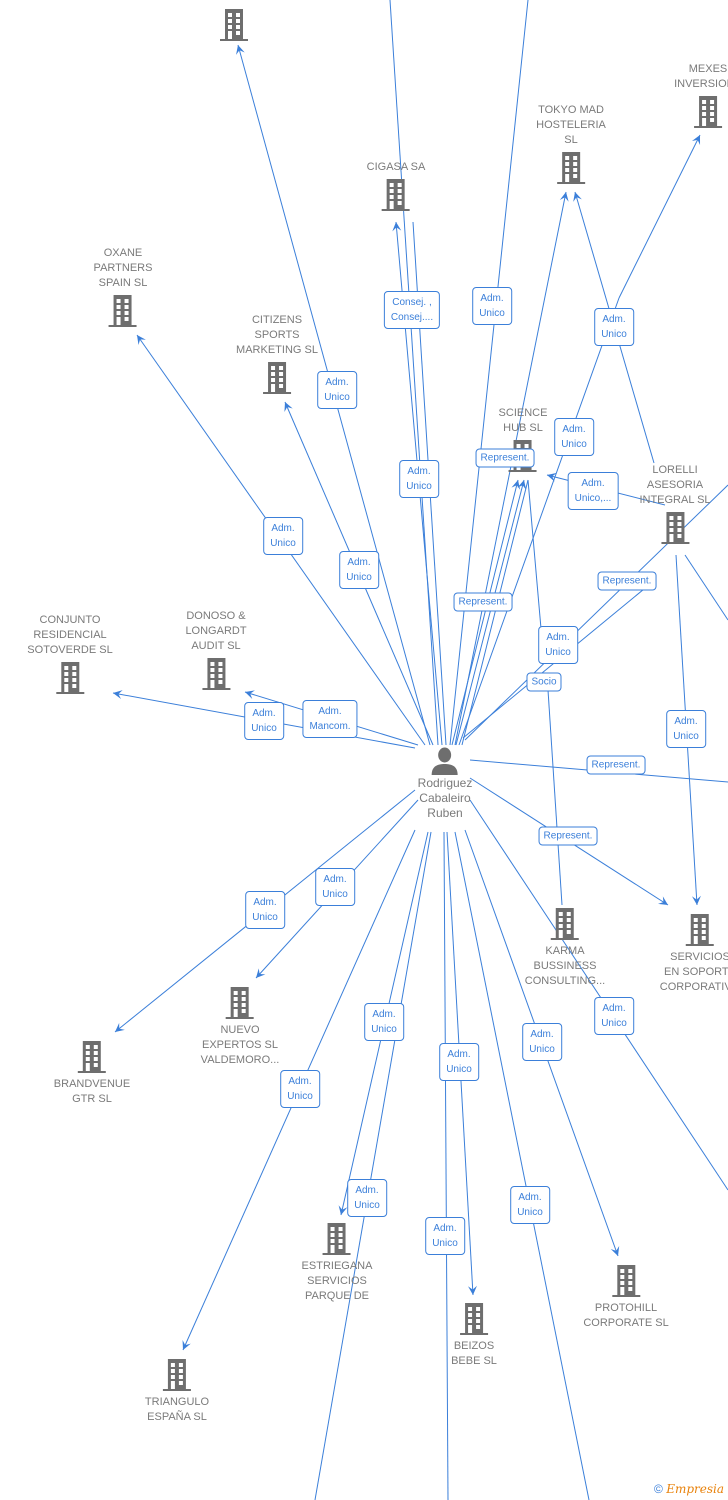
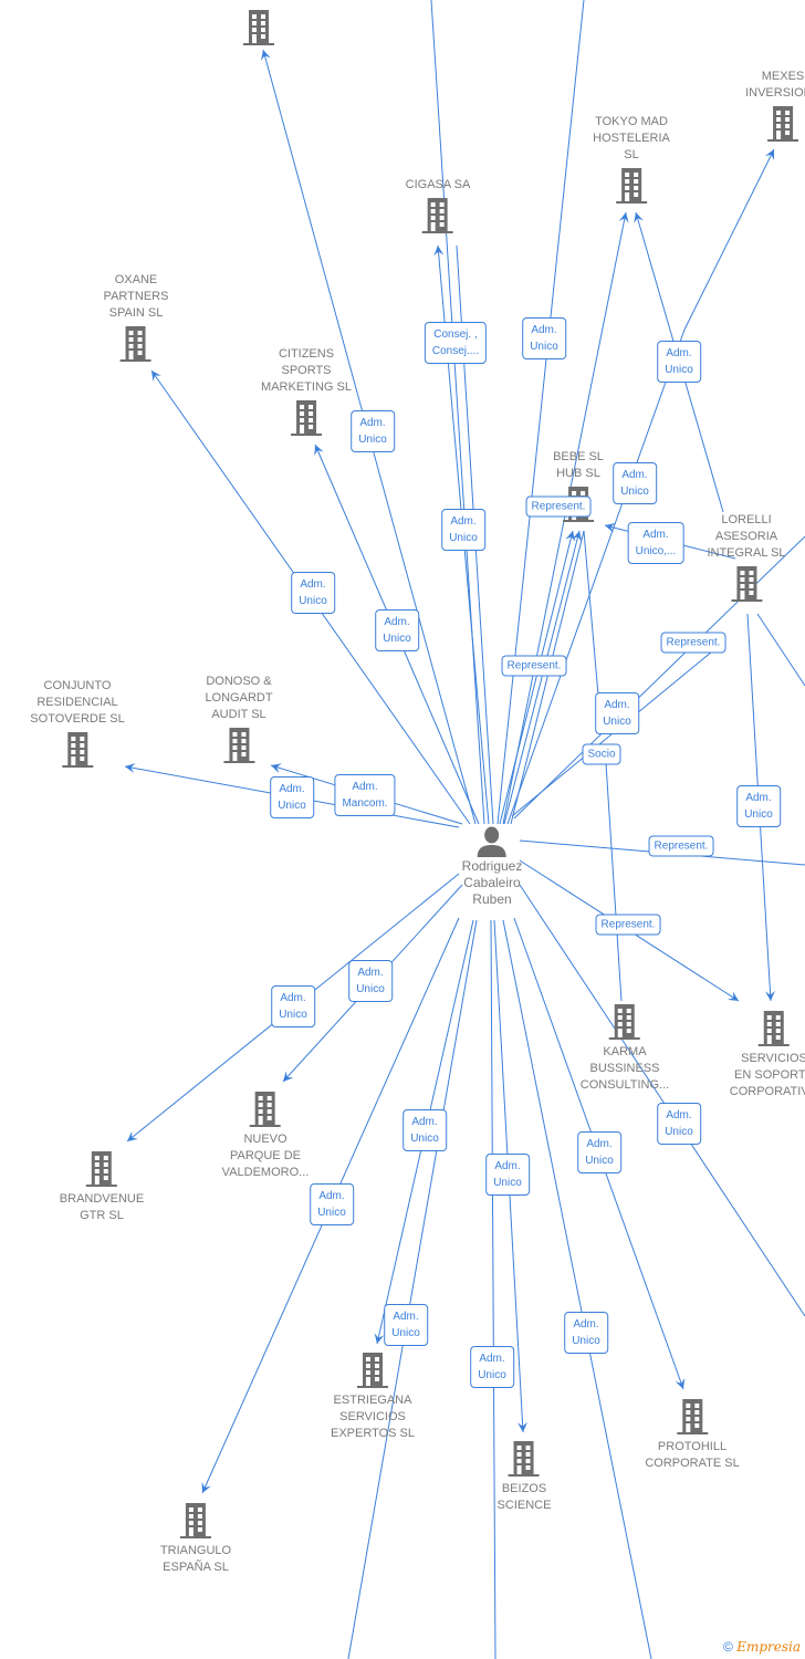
  MEXES
  INVERSIO
  TOKYO MAD
  HOSTELERIA
  SL
  CIGASA SA
  OXANE
  PARTNERS
  SPAIN SL
  CITIZENS
  SPORTS
  MARKETING SL
- SCIENCE
+ BEBE SL
  HUB SL
  LORELLI
  ASESORIA
  INTEGRAL SL
  CONJUNTO
  RESIDENCIAL
  SOTOVERDE SL
  DONOSO &
  LONGARDT
  AUDIT SL
  KARMA
  BUSSINESS
  CONSULTING...
  SERVICIOS
  EN SOPORT
  CORPORATI
  NUEVO
- EXPERTOS SL
+ PARQUE DE
  VALDEMORO...
  BRANDVENUE
  GTR SL
  ESTRIEGANA
  SERVICIOS
- PARQUE DE
+ EXPERTOS SL
  PROTOHILL
  CORPORATE SL
  BEIZOS
- BEBE SL
+ SCIENCE
  TRIANGULO
  ESPAÑA SL
  Rodriguez
  Cabaleiro
  Ruben
  Consej. ,
  Consej....
  Adm.
  Unico
  Adm.
  Unico
  Adm.
  Unico
  Adm.
  Unico
  Represent.
  Adm.
  Unico
  Adm.
  Unico,...
  Adm.
  Unico
  Adm.
  Unico
  Represent.
  Represent.
  Adm.
  Unico
  Socio
  Adm.
  Mancom.
  Adm.
  Unico
  Adm.
  Unico
  Represent.
  Represent.
  Adm.
  Unico
  Adm.
  Unico
  Adm.
  Unico
  Adm.
  Unico
  Adm.
  Unico
  Adm.
  Unico
  Adm.
  Unico
  Adm.
  Unico
  Adm.
  Unico
  Adm.
  Unico
  © Empresia
